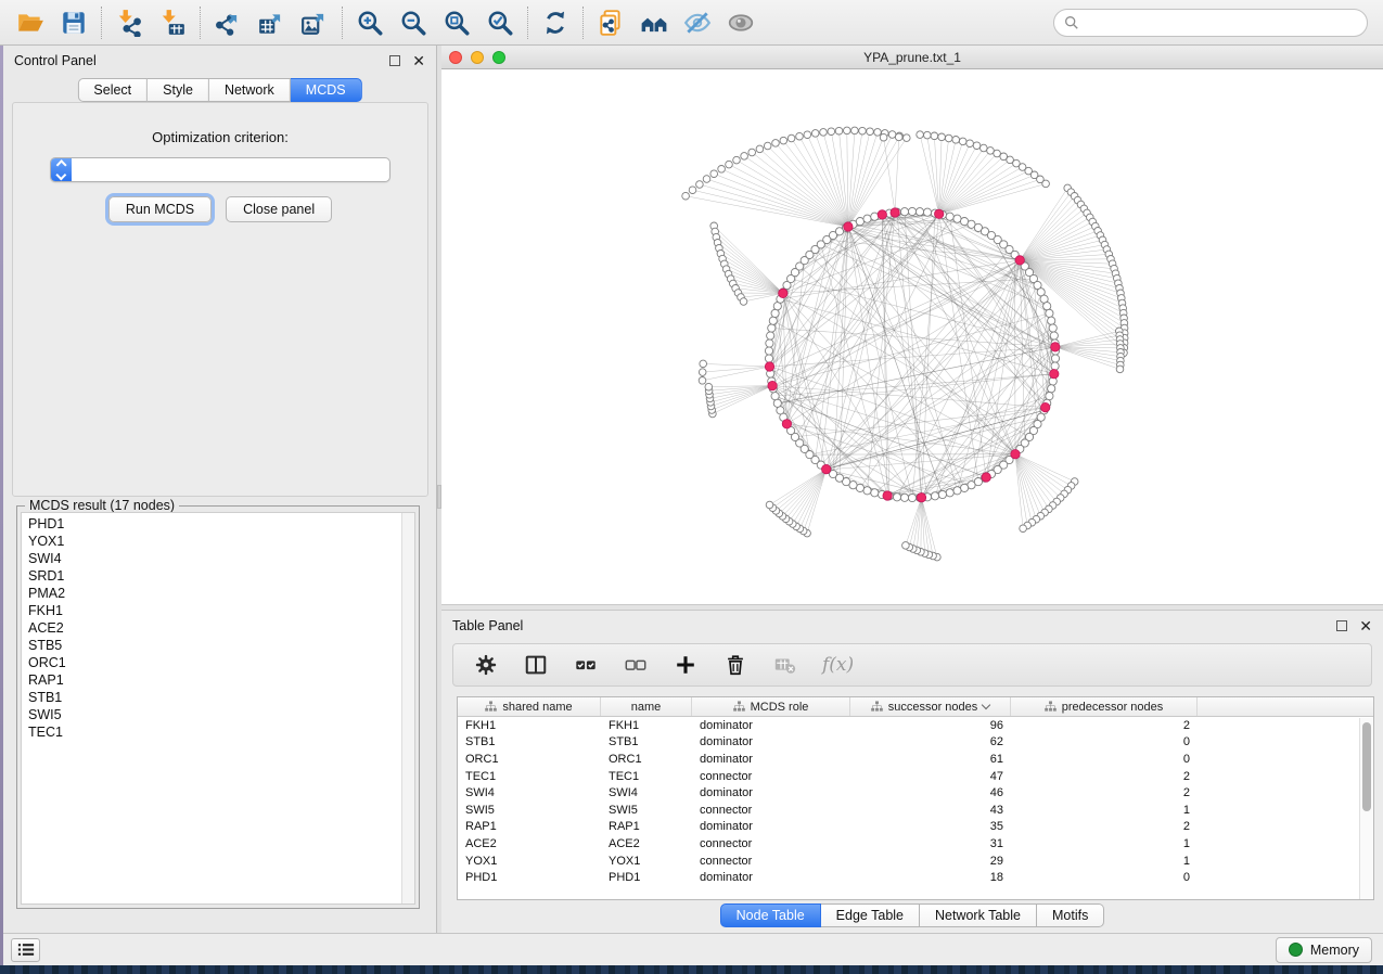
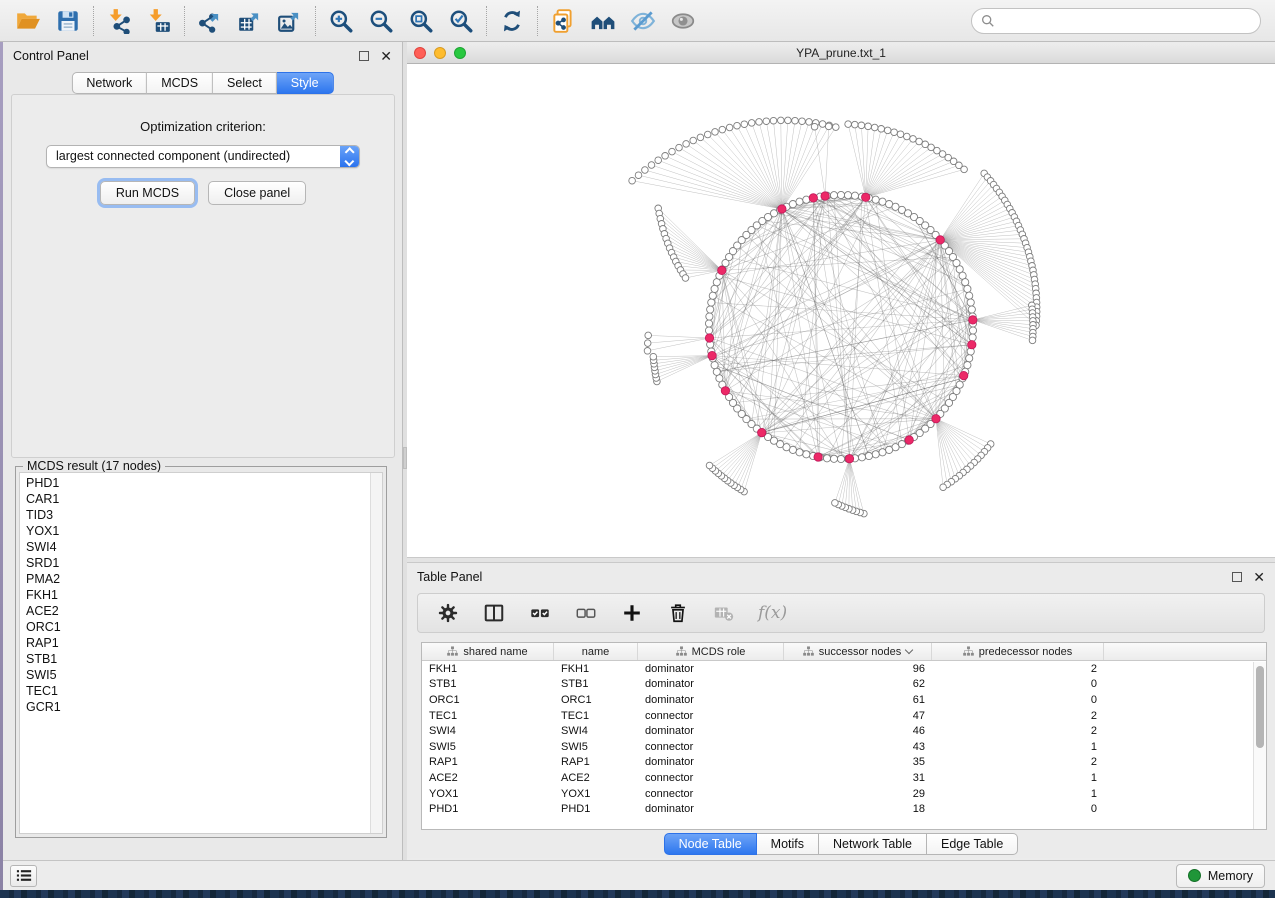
  Control Panel
  ✕
- Select
+ Network
- Style
+ MCDS
- Network
+ Select
- MCDS
+ Style
  Optimization criterion:
+ largest connected component (undirected)
  Run MCDS
  Close panel
  MCDS result (17 nodes)
  PHD1
+ CAR1
+ TID3
  YOX1
  SWI4
  SRD1
  PMA2
  FKH1
  ACE2
- STB5
  ORC1
  RAP1
  STB1
  SWI5
  TEC1
+ GCR1
  YPA_prune.txt_1
  Table Panel
  ✕
  f(x)
  shared name
  name
  MCDS role
  successor nodes
  predecessor nodes
  FKH1
  FKH1
  dominator
  96
  2
  STB1
  STB1
  dominator
  62
  0
  ORC1
  ORC1
  dominator
  61
  0
  TEC1
  TEC1
  connector
  47
  2
  SWI4
  SWI4
  dominator
  46
  2
  SWI5
  SWI5
  connector
  43
  1
  RAP1
  RAP1
  dominator
  35
  2
  ACE2
  ACE2
  connector
  31
  1
  YOX1
  YOX1
  connector
  29
  1
  PHD1
  PHD1
  dominator
  18
  0
  Node Table
- Edge Table
+ Motifs
  Network Table
- Motifs
+ Edge Table
  Memory
